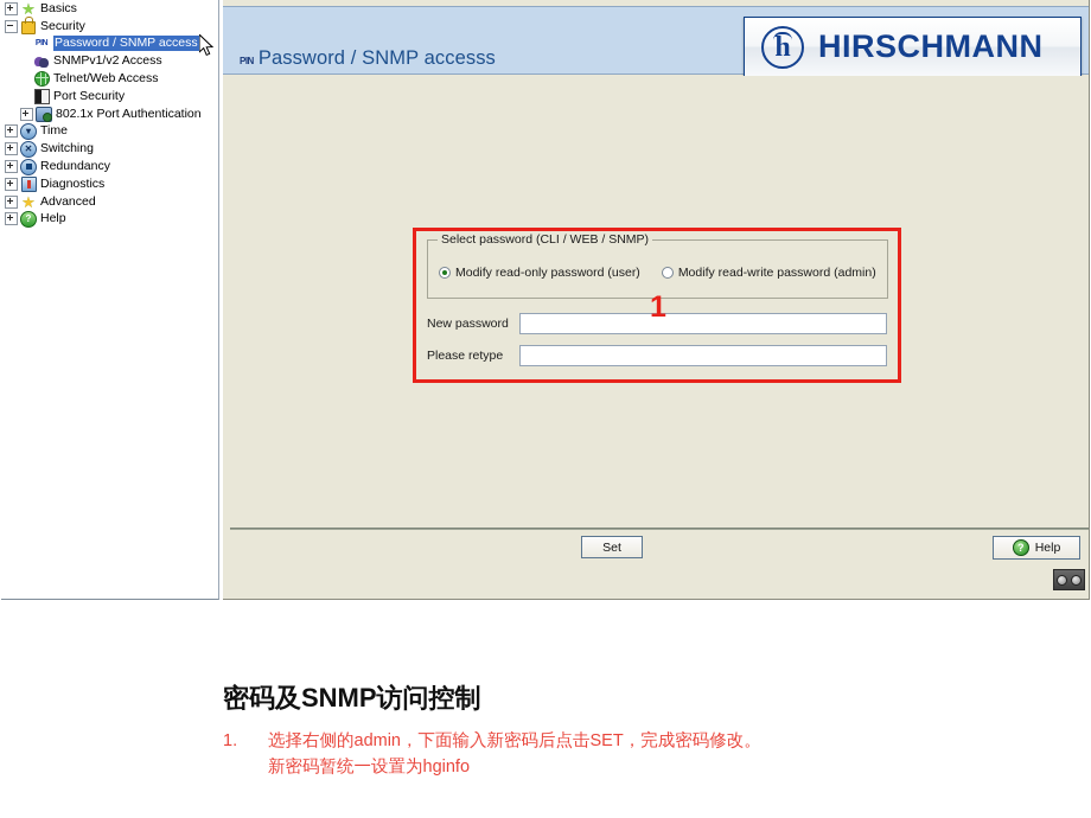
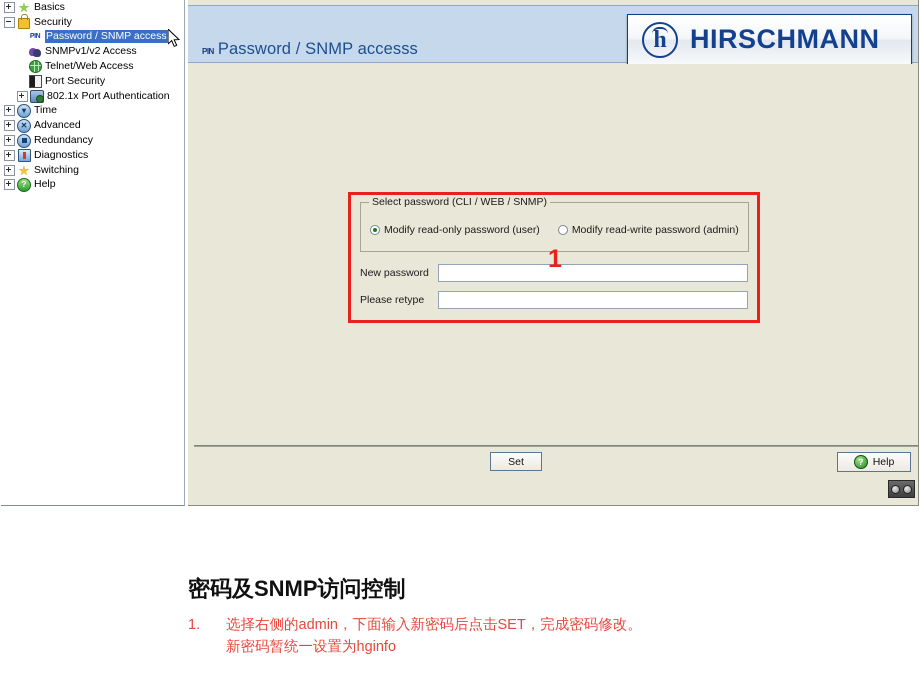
  ★
  Basics
  Security
  Password / SNMP access
  SNMPv1/v2 Access
  Telnet/Web Access
  Port Security
  802.1x Port Authentication
  ▾
  Time
  ✕
- Switching
+ Advanced
  Redundancy
  Diagnostics
  ★
- Advanced
+ Switching
  ?
  Help
  PIN
  Password / SNMP accesss
  h
  HIRSCHMANN
  1
  Select password (CLI / WEB / SNMP)
  Modify read-only password (user)
  Modify read-write password (admin)
  New password
  Please retype
  Set
  ?
  Help
  密码及SNMP访问控制
  1.
  选择右侧的admin，下面输入新密码后点击SET，完成密码修改。
  新密码暂统一设置为hginfo
